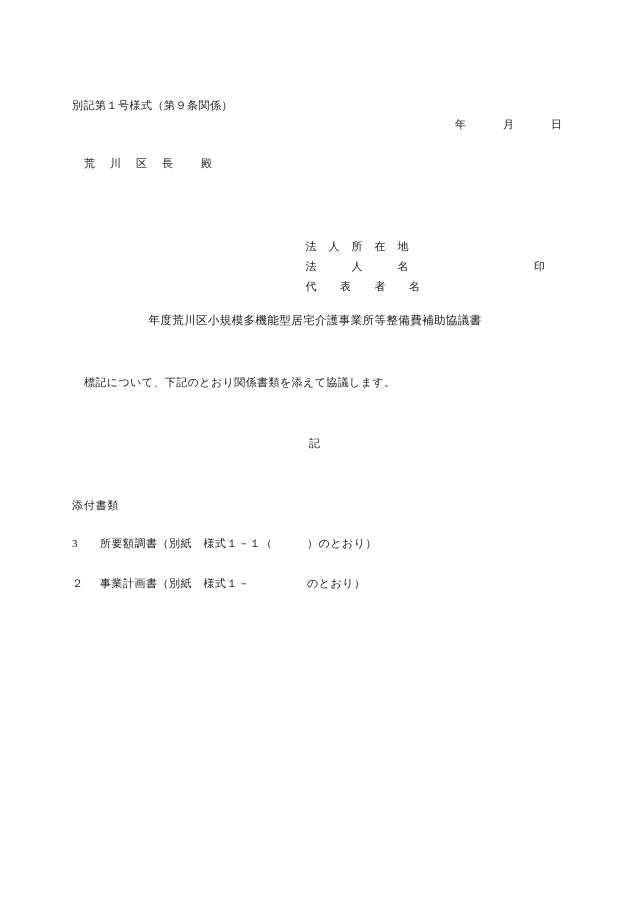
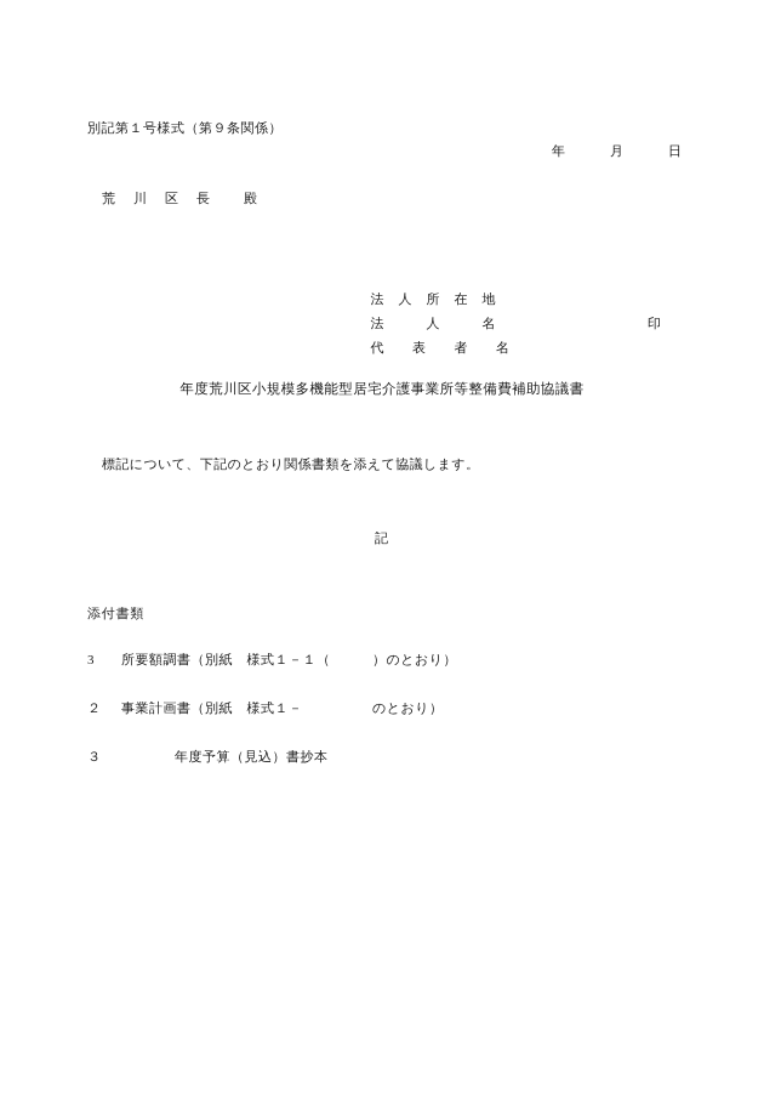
  別記第１号様式（第９条関係）
  年 月 日
  荒 川 区 長 殿
  法 人 所 在 地
  法 人 名
  代 表 者 名
  印
  年度荒川区小規模多機能型居宅介護事業所等整備費補助協議書
  標記について、下記のとおり関係書類を添えて協議します。
  記
  添付書類
  3
  所要額調書（別紙 様式１－１（ ）のとおり）
  ２
  事業計画書（別紙 様式１－ のとおり）
+ ３
+ 年度予算（見込）書抄本
